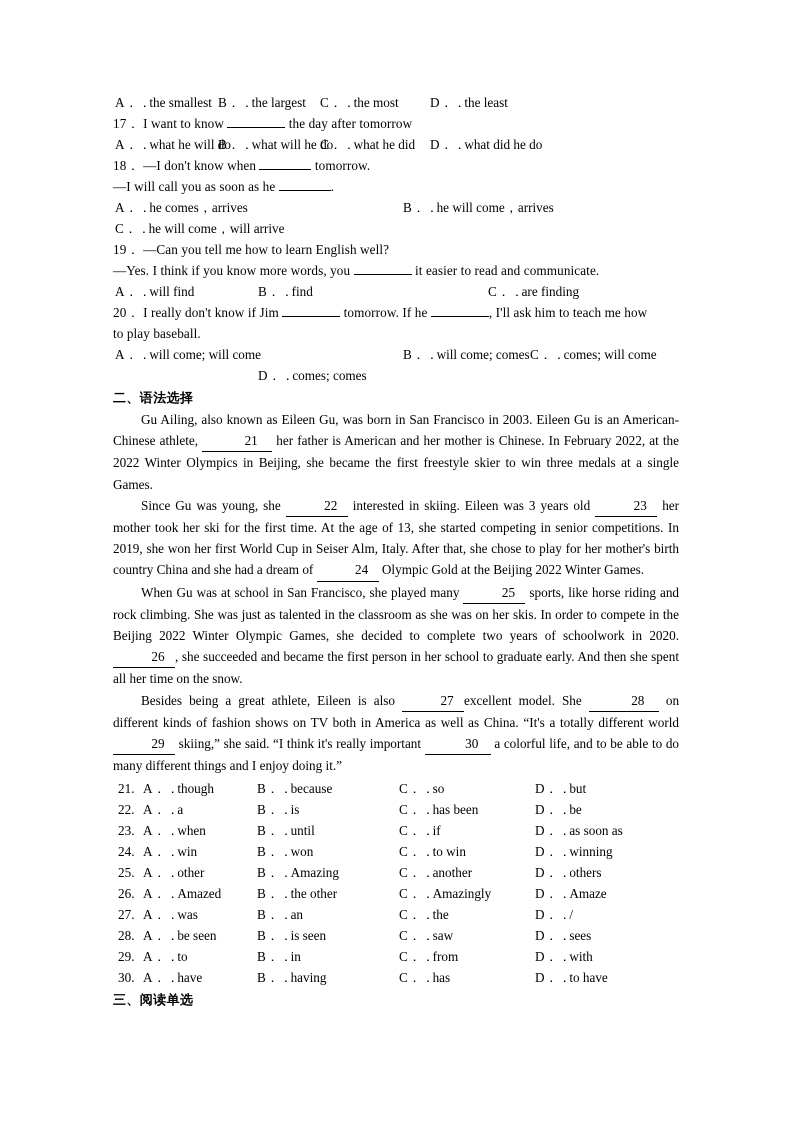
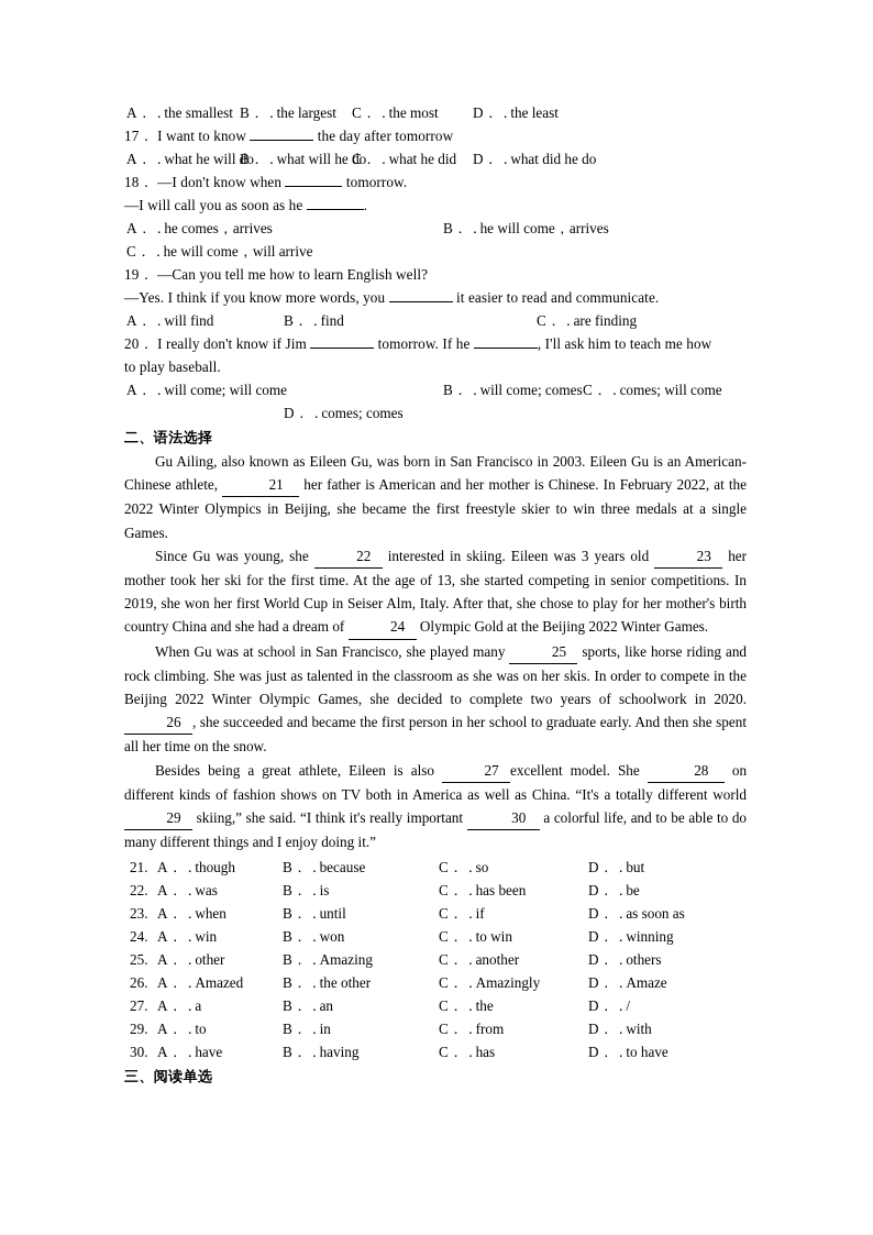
  A． the smallest
  B． the largest
  C． the most
  D． the least
  17． I want to know the day after tomorrow
  A． what he will do
  B． what will he do
  C． what he did
  D． what did he do
  18． —I don't know when tomorrow.
  —I will call you as soon as he .
  A． he comes，arrives
  B． he will come，arrives
  C． he will come，will arrive
  19． —Can you tell me how to learn English well?
  —Yes. I think if you know more words, you it easier to read and communicate.
  A． will find
  B． find
  C． are finding
  20． I really don't know if Jim tomorrow. If he , I'll ask him to teach me how
  to play baseball.
  A． will come; will come
  B． will come; comes
  C． comes; will come
  D． comes; comes
  二、语法选择
  Gu Ailing, also known as Eileen Gu, was born in San Francisco in 2003. Eileen Gu is an American-Chinese athlete, 21 her father is American and her mother is Chinese. In February 2022, at the 2022 Winter Olympics in Beijing, she became the first freestyle skier to win three medals at a single Games.
  Since Gu was young, she 22 interested in skiing. Eileen was 3 years old 23 her mother took her ski for the first time. At the age of 13, she started competing in senior competitions. In 2019, she won her first World Cup in Seiser Alm, Italy. After that, she chose to play for her mother's birth country China and she had a dream of 24 Olympic Gold at the Beijing 2022 Winter Games.
  When Gu was at school in San Francisco, she played many 25 sports, like horse riding and rock climbing. She was just as talented in the classroom as she was on her skis. In order to compete in the Beijing 2022 Winter Olympic Games, she decided to complete two years of schoolwork in 2020. 26 , she succeeded and became the first person in her school to graduate early. And then she spent all her time on the snow.
  Besides being a great athlete, Eileen is also 27 excellent model. She 28 on different kinds of fashion shows on TV both in America as well as China. “It's a totally different world29 skiing,” she said. “I think it's really important 30 a colorful life, and to be able to do many different things and I enjoy doing it.”
  21.
  A． though
  B． because
  C． so
  D． but
  22.
- A． a
+ A． was
  B． is
  C． has been
  D． be
  23.
  A． when
  B． until
  C． if
  D． as soon as
  24.
  A． win
  B． won
  C． to win
  D． winning
  25.
  A． other
  B． Amazing
  C． another
  D． others
  26.
  A． Amazed
  B． the other
  C． Amazingly
  D． Amaze
  27.
- A． was
+ A． a
  B． an
  C． the
  D． /
- 28.
- A． be seen
- B． is seen
- C． saw
- D． sees
  29.
  A． to
  B． in
  C． from
  D． with
  30.
  A． have
  B． having
  C． has
  D． to have
  三、阅读单选
